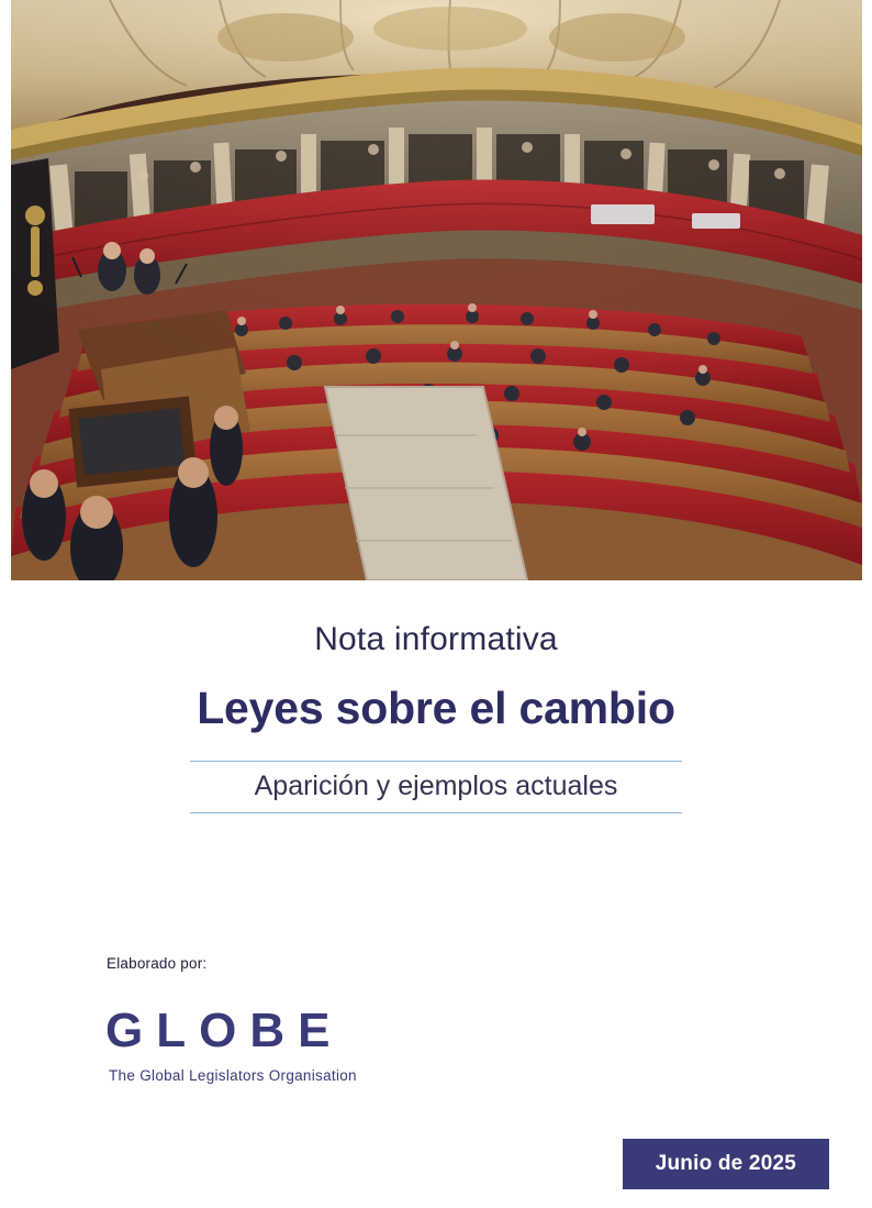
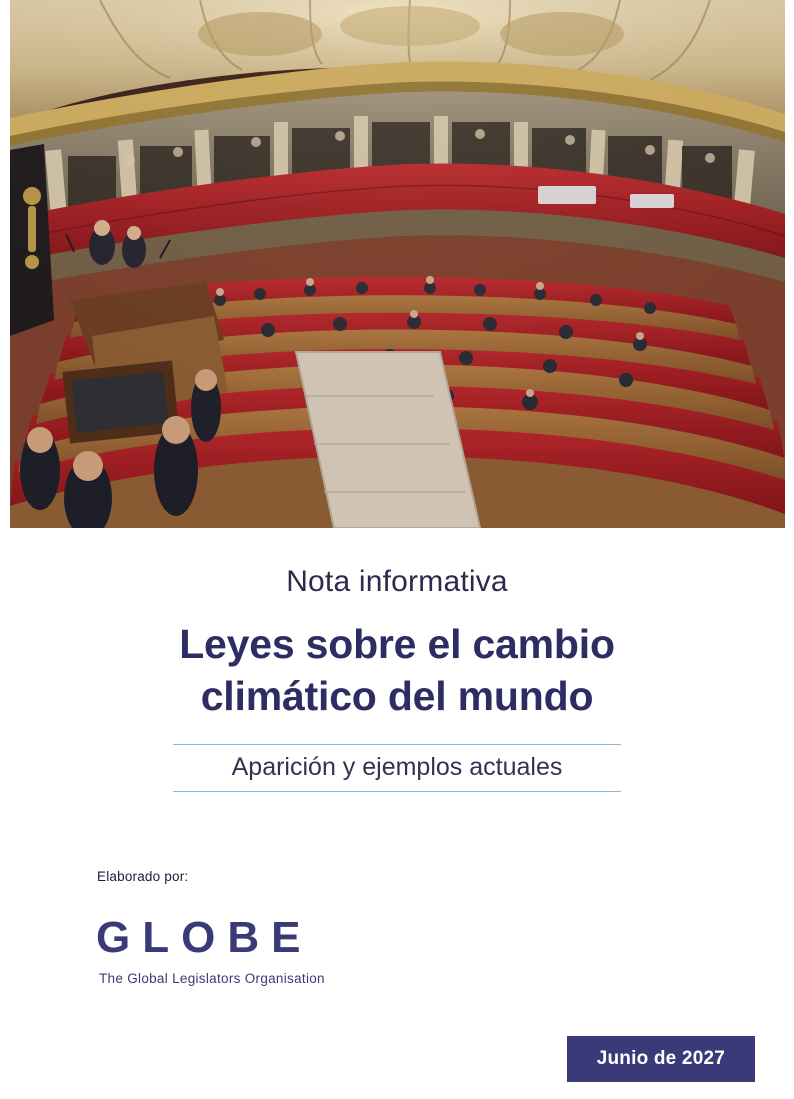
  Nota informativa
  Leyes sobre el cambio
+ climático del mundo
  Aparición y ejemplos actuales
  Elaborado por:
  GLOBE
  The Global Legislators Organisation
- Junio de 2025
+ Junio de 2027
